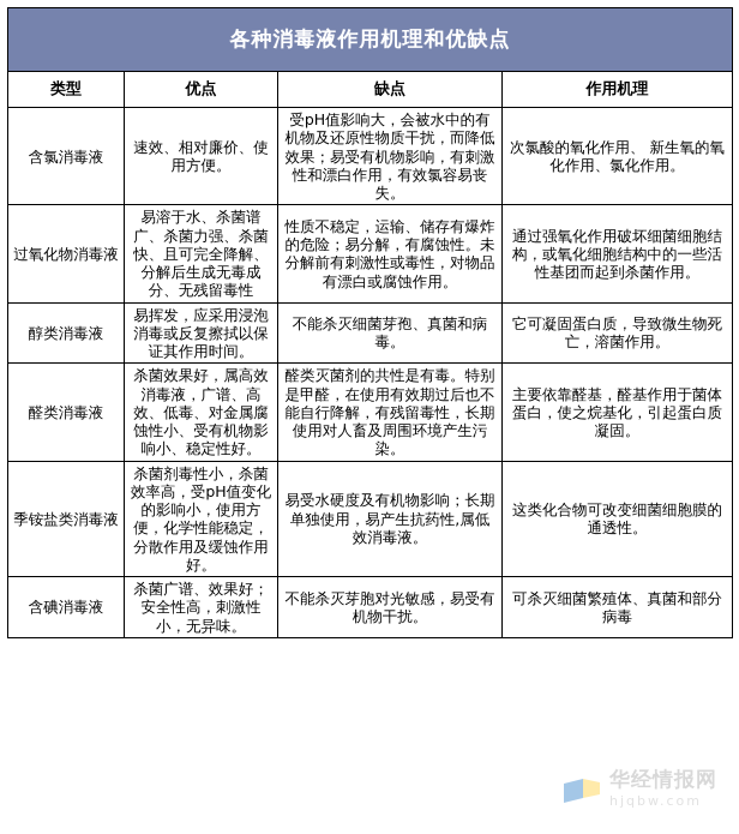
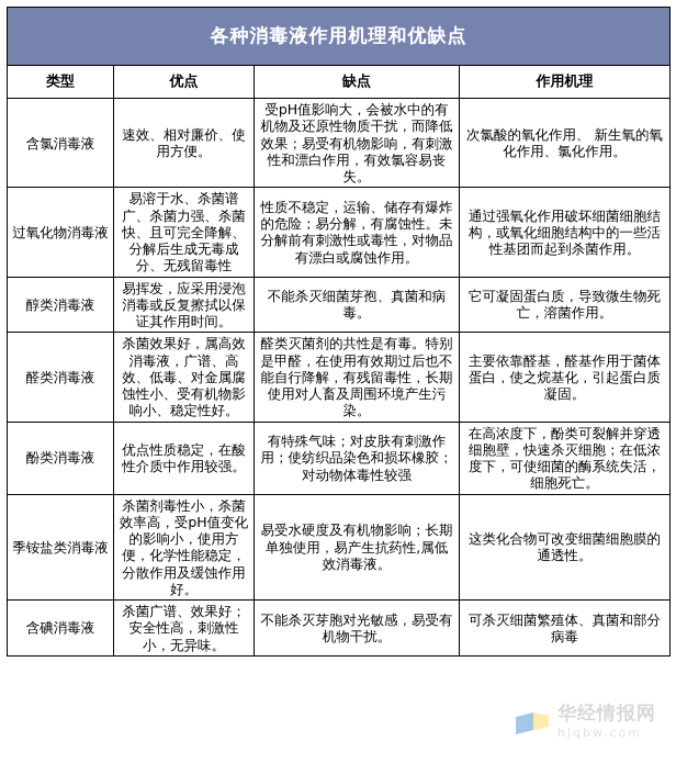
  各种消毒液作用机理和优缺点
  类型	优点	缺点	作用机理
  含氯消毒液	速效、相对廉价、使用方便。	受pH值影响大，会被水中的有机物及还原性物质干扰，而降低效果；易受有机物影响，有刺激性和漂白作用，有效氯容易丧失。	次氯酸的氧化作用、 新生氧的氧化作用、氯化作用。
  过氧化物消毒液	易溶于水、杀菌谱广、杀菌力强、杀菌快、且可完全降解、分解后生成无毒成分、无残留毒性	性质不稳定，运输、储存有爆炸的危险；易分解，有腐蚀性。未分解前有刺激性或毒性，对物品有漂白或腐蚀作用。	通过强氧化作用破坏细菌细胞结构，或氧化细胞结构中的一些活性基团而起到杀菌作用。
  醇类消毒液	易挥发，应采用浸泡消毒或反复擦拭以保证其作用时间。	不能杀灭细菌芽孢、真菌和病毒。	它可凝固蛋白质，导致微生物死亡，溶菌作用。
  醛类消毒液	杀菌效果好，属高效消毒液，广谱、高效、低毒、对金属腐蚀性小、受有机物影响小、稳定性好。	醛类灭菌剂的共性是有毒。特别是甲醛，在使用有效期过后也不能自行降解，有残留毒性，长期使用对人畜及周围环境产生污染。	主要依靠醛基，醛基作用于菌体蛋白，使之烷基化，引起蛋白质凝固。
+ 酚类消毒液	优点性质稳定，在酸性介质中作用较强。	有特殊气味；对皮肤有刺激作用；使纺织品染色和损坏橡胶；对动物体毒性较强	在高浓度下，酚类可裂解并穿透细胞壁，快速杀灭细胞；在低浓度下，可使细菌的酶系统失活，细胞死亡。
  季铵盐类消毒液	杀菌剂毒性小，杀菌效率高，受pH值变化的影响小，使用方便，化学性能稳定，分散作用及缓蚀作用好。	易受水硬度及有机物影响；长期单独使用，易产生抗药性,属低效消毒液。	这类化合物可改变细菌细胞膜的通透性。
  含碘消毒液	杀菌广谱、效果好；安全性高，刺激性小，无异味。	不能杀灭芽胞对光敏感，易受有机物干扰。	可杀灭细菌繁殖体、真菌和部分病毒
  华经情报网
  hjqbw.com
